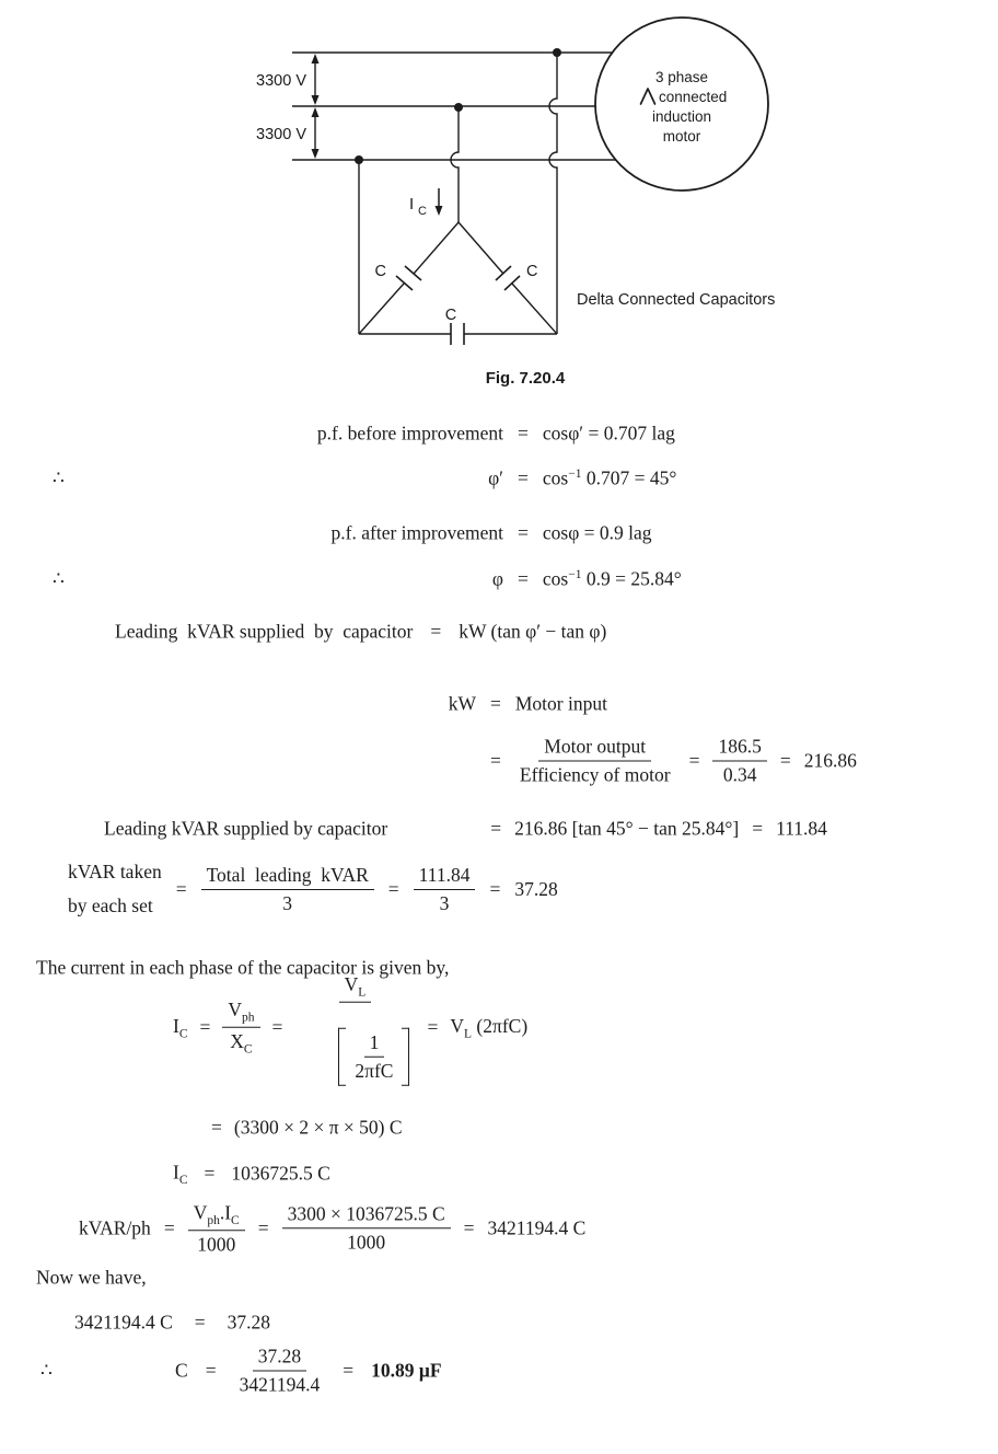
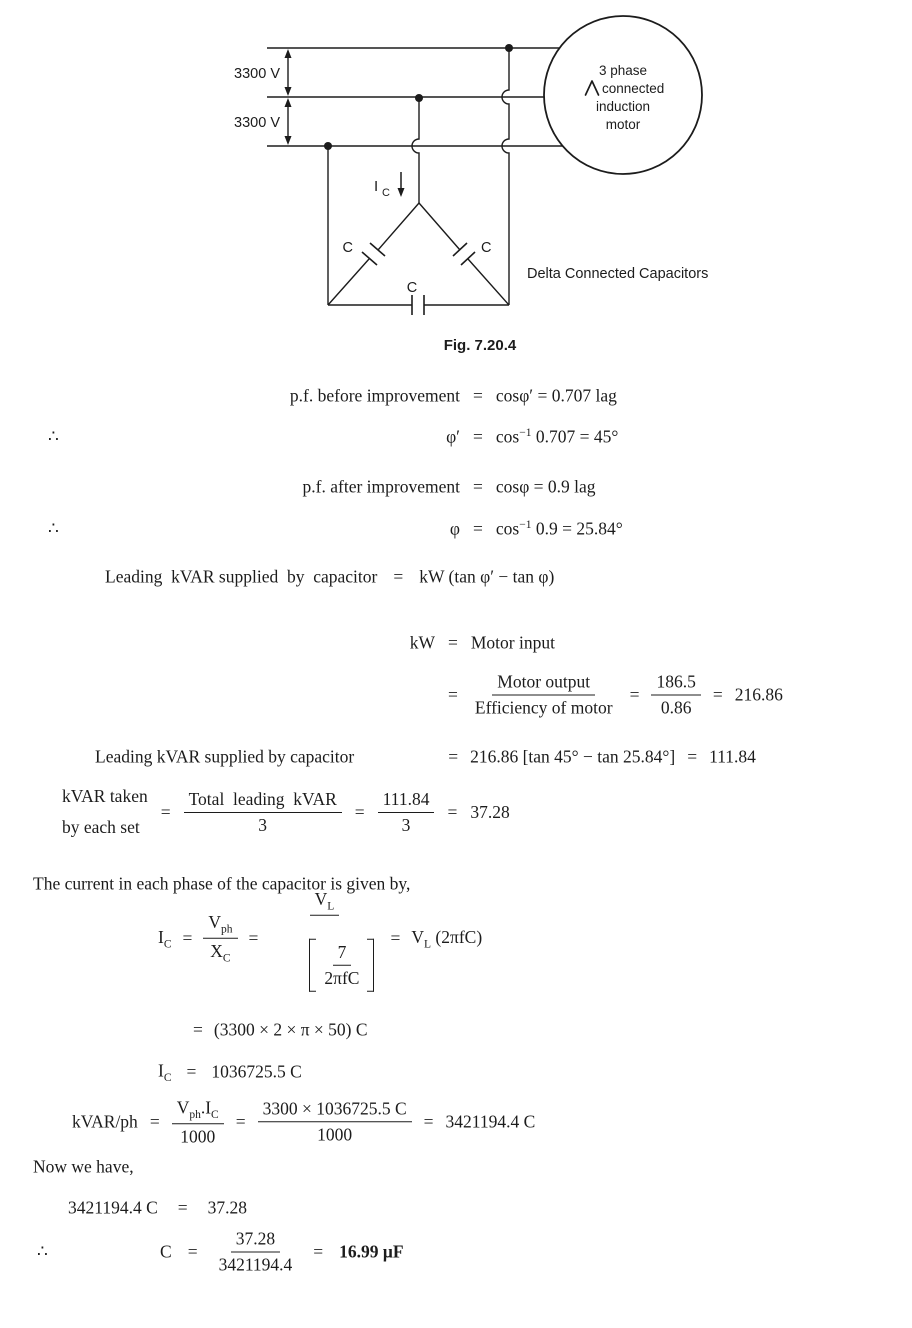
  3300 V
  3300 V
  3 phase
  connected
  induction
  motor
  I
  C
  C
  C
  C
  Delta Connected Capacitors
  Fig. 7.20.4
  p.f. before improvement
  =
  cosφ′ = 0.707 lag
  ∴
  φ′
  =
  cos−1 0.707 = 45°
  p.f. after improvement
  =
  cosφ = 0.9 lag
  ∴
  φ
  =
  cos−1 0.9 = 25.84°
  Leading kVAR supplied by capacitor
  =
  kW (tan φ′ − tan φ)
  kW
  =
  Motor input
  =
  Motor output
  Efficiency of motor
  =
  186.5
- 0.34
+ 0.86
  =
  216.86
  Leading kVAR supplied by capacitor
  =
  216.86 [tan 45° − tan 25.84°]
  =
  111.84
  kVAR taken
  by each set
  =
  Total leading kVAR
  3
  =
  111.84
  3
  =
  37.28
  The current in each phase of the capacitor is given by,
  IC
  =
  Vph
  XC
  =
  VL
- 1
+ 7
  2πfC
  =
  VL (2πfC)
  =
  (3300 × 2 × π × 50) C
  IC
  =
  1036725.5 C
  kVAR/ph
  =
  Vph.IC
  1000
  =
  3300 × 1036725.5 C
  1000
  =
  3421194.4 C
  Now we have,
  3421194.4 C
  =
  37.28
  ∴
  C
  =
  37.28
  3421194.4
  =
- 10.89 μF
+ 16.99 μF
